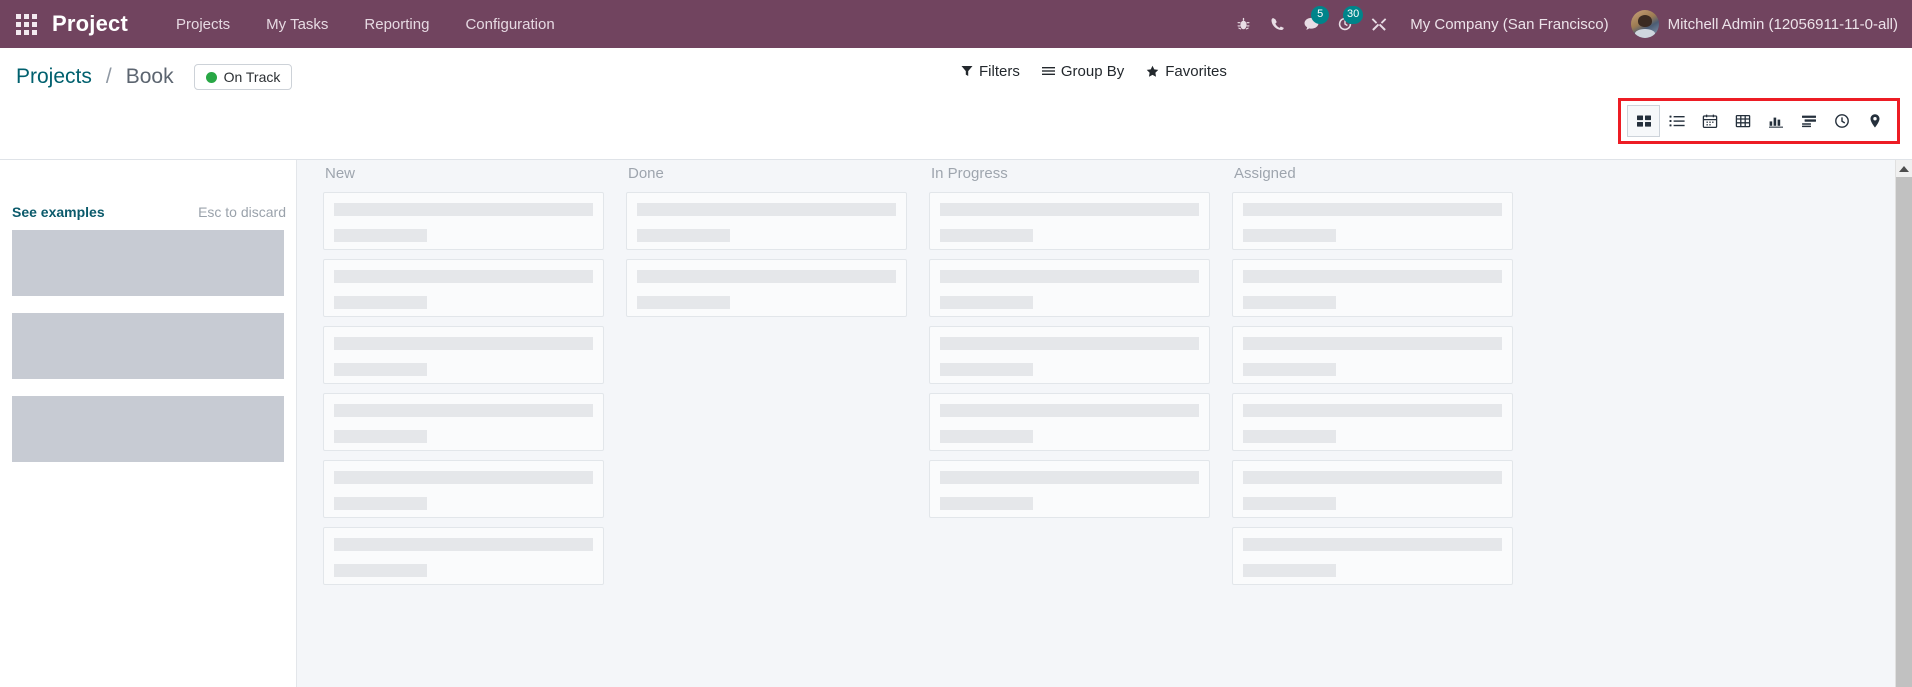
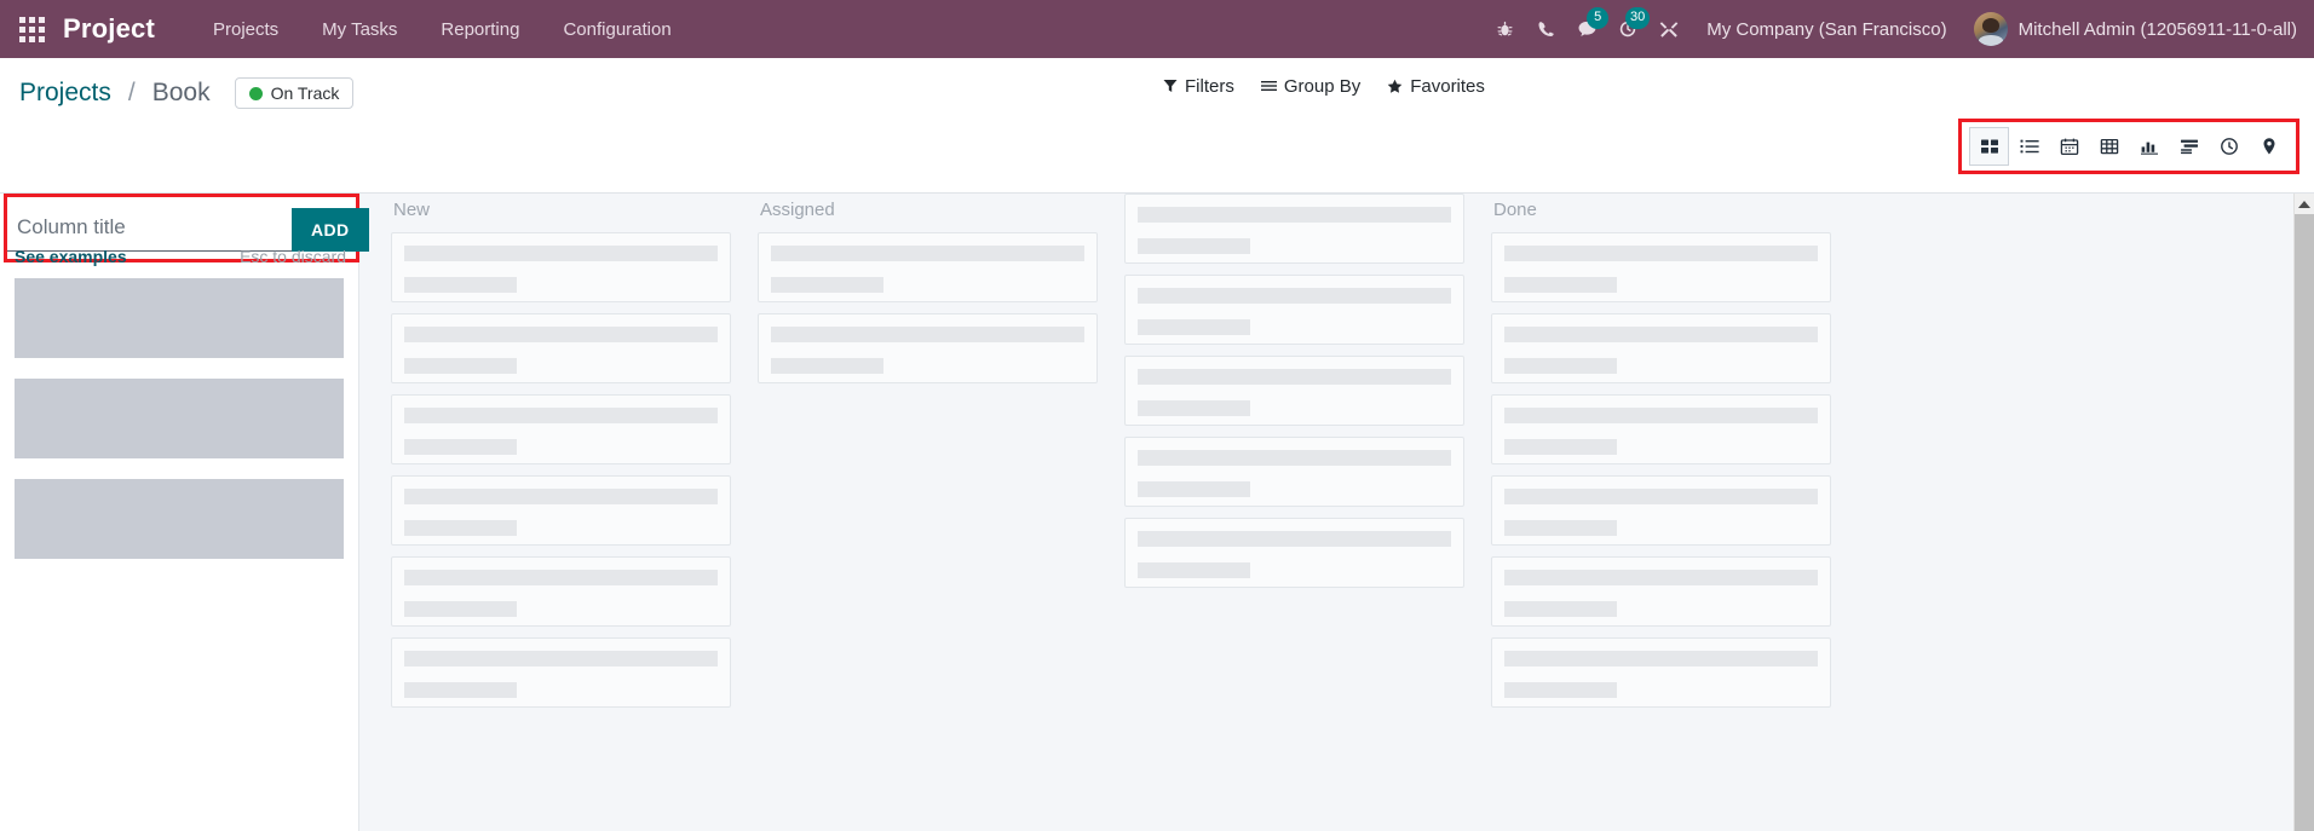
  Project
  Projects
  My Tasks
  Reporting
  Configuration
  5
  30
  My Company (San Francisco)
  Mitchell Admin (12056911-11-0-all)
  Projects
  /
  Book
  On Track
  Filters
  Group By
  Favorites
+ Column title
+ ADD
  See examples
  Esc to discard
  New
- Done
+ Assigned
- In Progress
- Assigned
+ Done
